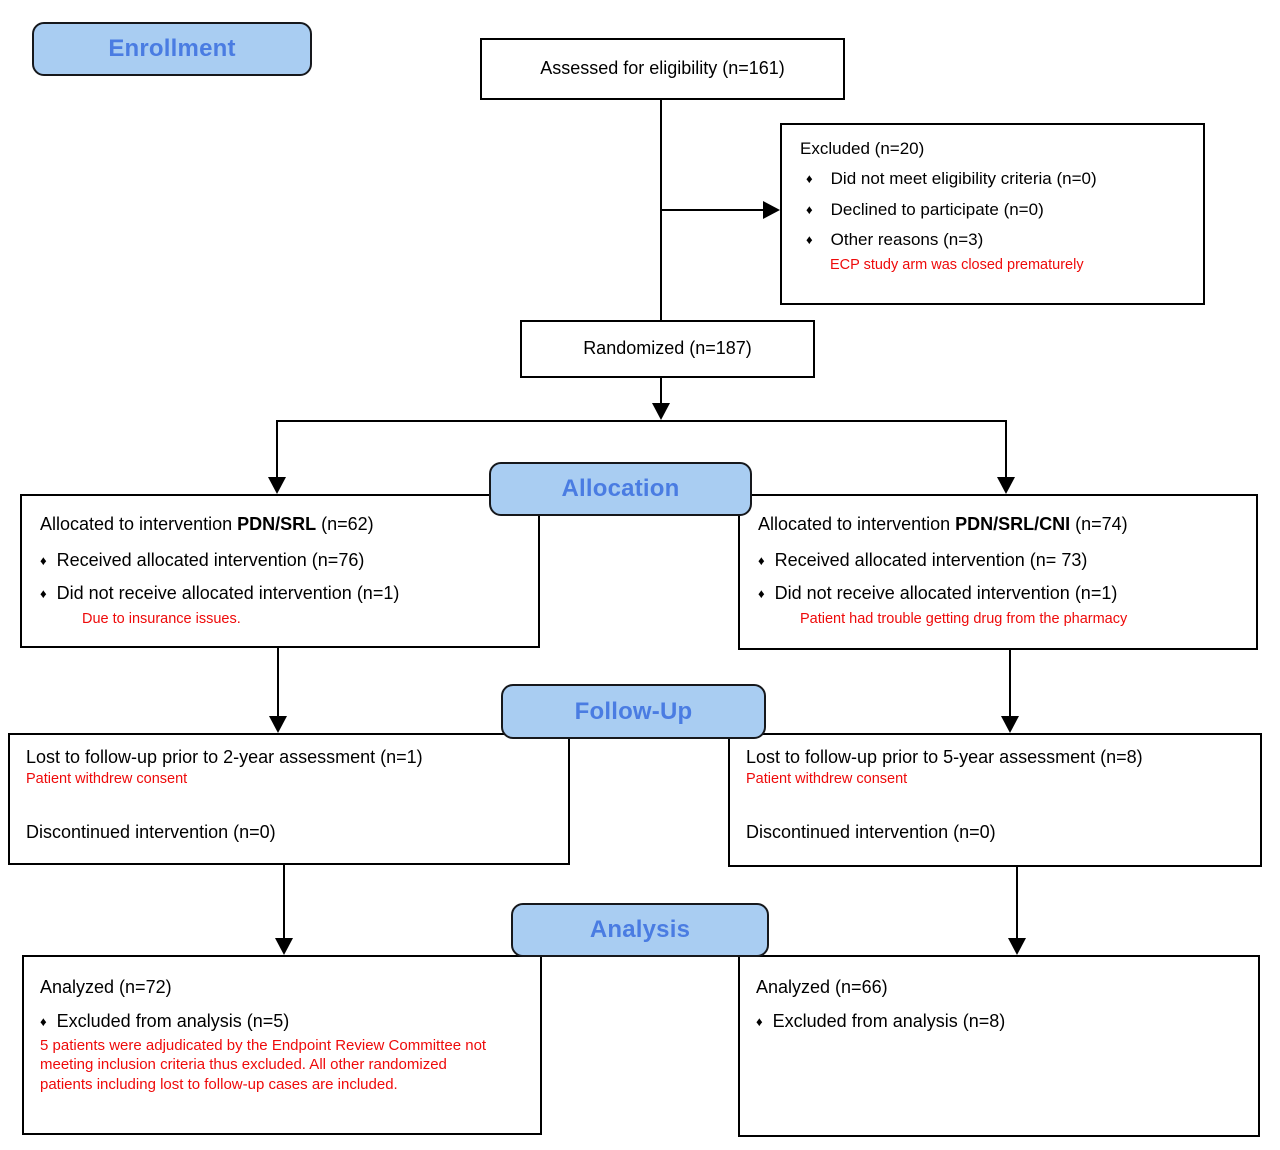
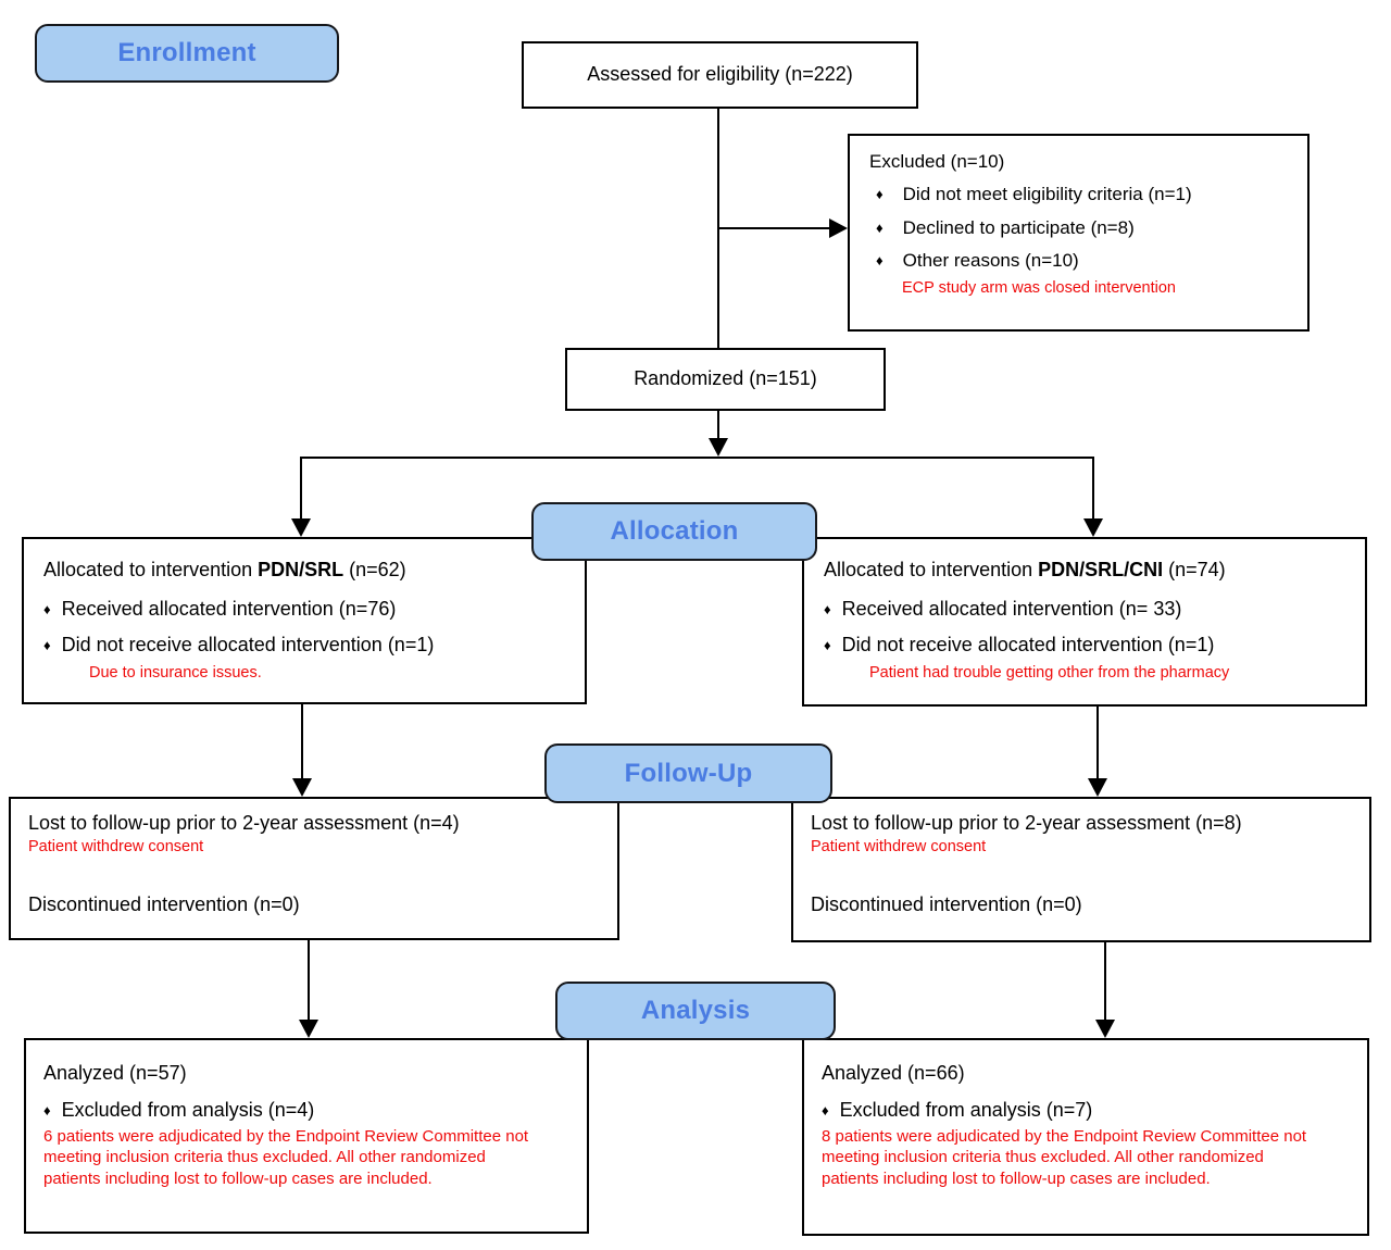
  Enrollment
  Allocation
  Follow-Up
  Analysis
- Assessed for eligibility (n=161)
+ Assessed for eligibility (n=222)
- Excluded (n=20)
+ Excluded (n=10)
  ♦
- Did not meet eligibility criteria (n=0)
+ Did not meet eligibility criteria (n=1)
  ♦
- Declined to participate (n=0)
+ Declined to participate (n=8)
  ♦
- Other reasons (n=3)
+ Other reasons (n=10)
- ECP study arm was closed prematurely
+ ECP study arm was closed intervention
- Randomized (n=187)
+ Randomized (n=151)
  Allocated to intervention PDN/SRL (n=62)
  ♦
  Received allocated intervention (n=76)
  ♦
  Did not receive allocated intervention (n=1)
  Due to insurance issues.
  Allocated to intervention PDN/SRL/CNI (n=74)
  ♦
- Received allocated intervention (n= 73)
+ Received allocated intervention (n= 33)
  ♦
  Did not receive allocated intervention (n=1)
- Patient had trouble getting drug from the pharmacy
+ Patient had trouble getting other from the pharmacy
- Lost to follow-up prior to 2-year assessment (n=1)
+ Lost to follow-up prior to 2-year assessment (n=4)
  Patient withdrew consent
  Discontinued intervention (n=0)
- Lost to follow-up prior to 5-year assessment (n=8)
+ Lost to follow-up prior to 2-year assessment (n=8)
  Patient withdrew consent
  Discontinued intervention (n=0)
- Analyzed (n=72)
+ Analyzed (n=57)
  ♦
- Excluded from analysis (n=5)
+ Excluded from analysis (n=4)
- 5 patients were adjudicated by the Endpoint Review Committee not meeting inclusion criteria thus excluded. All other randomized patients including lost to follow-up cases are included.
+ 6 patients were adjudicated by the Endpoint Review Committee not meeting inclusion criteria thus excluded. All other randomized patients including lost to follow-up cases are included.
  Analyzed (n=66)
  ♦
- Excluded from analysis (n=8)
+ Excluded from analysis (n=7)
+ 8 patients were adjudicated by the Endpoint Review Committee not meeting inclusion criteria thus excluded. All other randomized patients including lost to follow-up cases are included.
